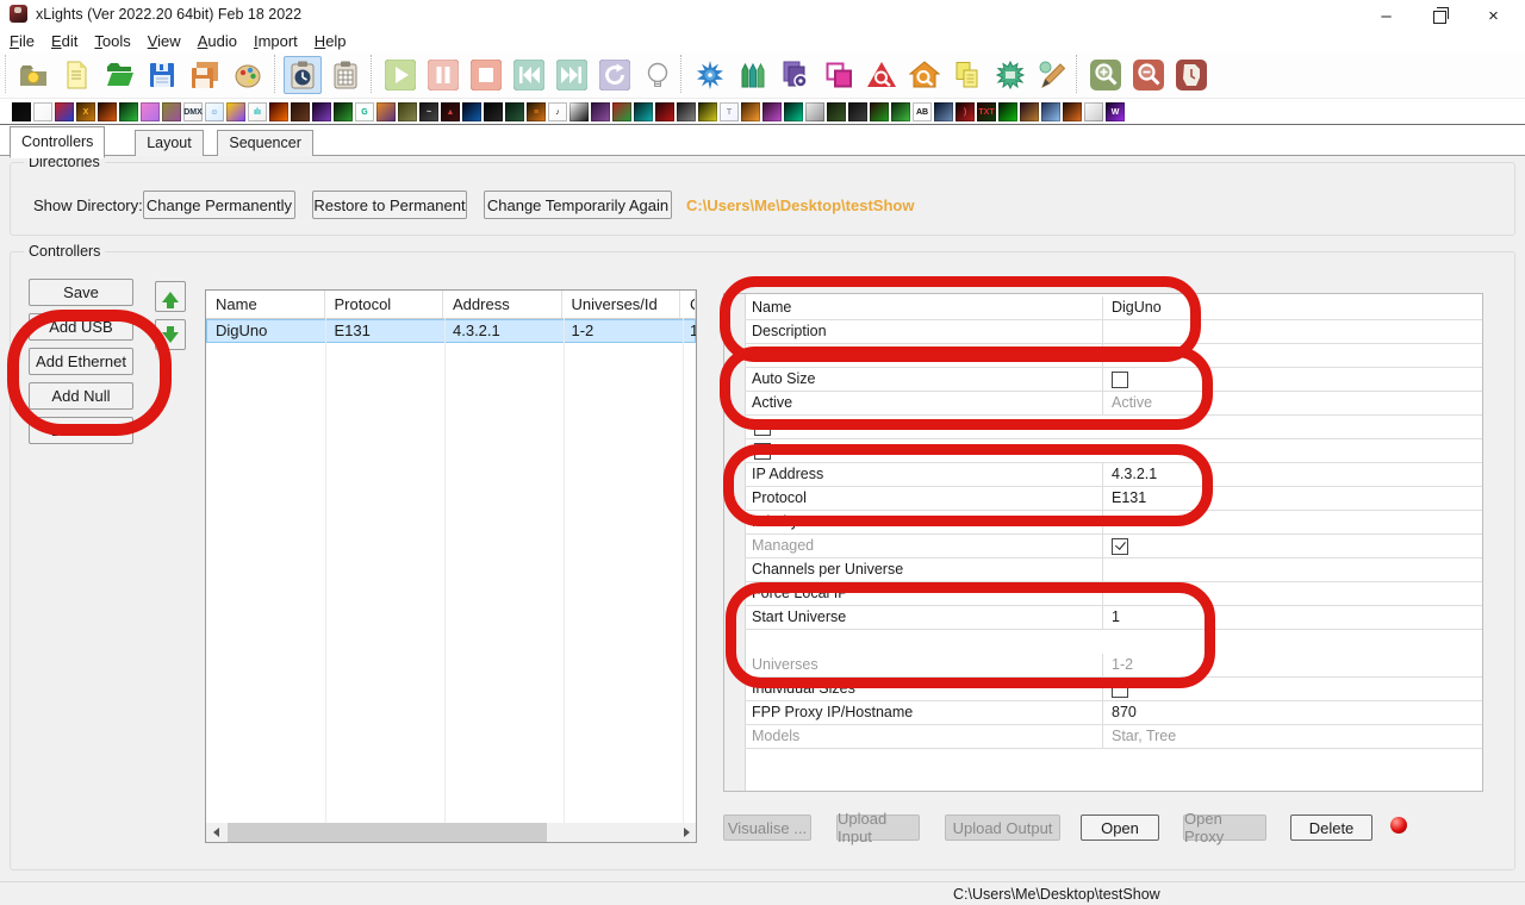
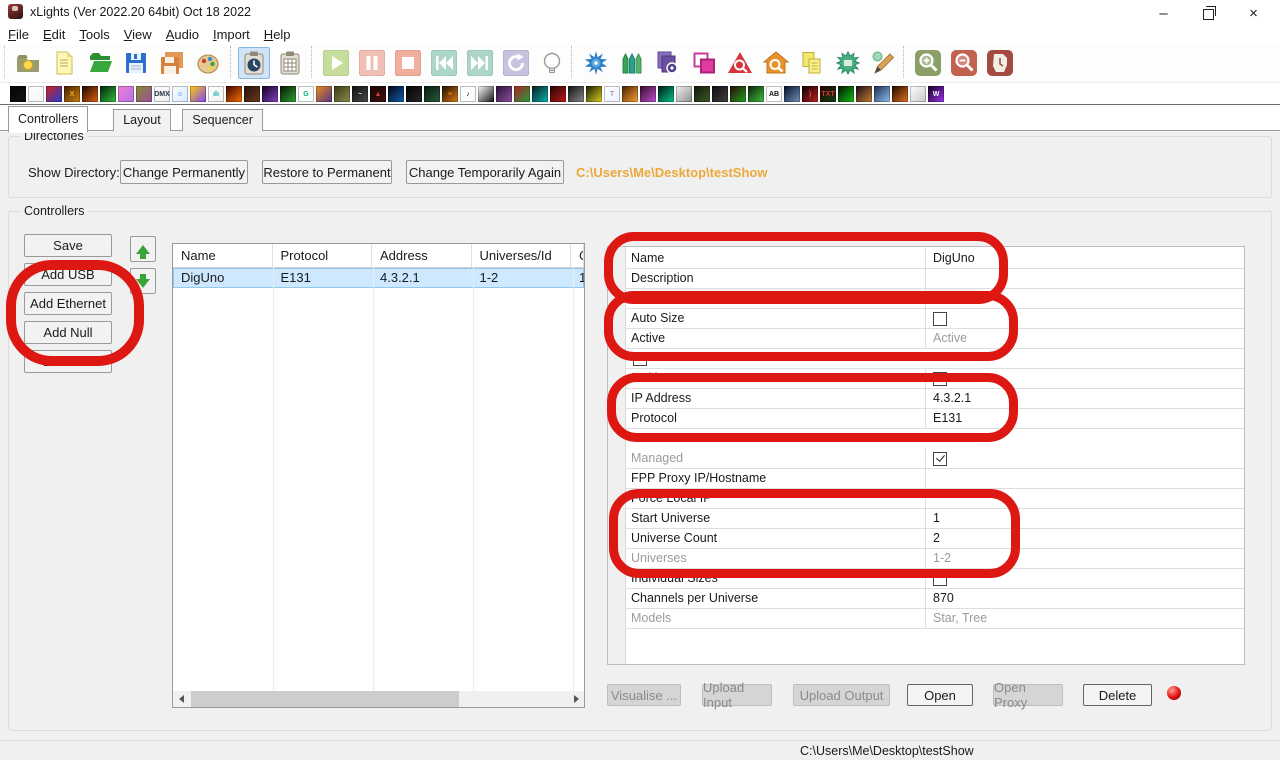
- xLights (Ver 2022.20 64bit) Feb 18 2022
+ xLights (Ver 2022.20 64bit) Oct 18 2022
  –
  ×
  File
  Edit
  Tools
  View
  Audio
  Import
  Help
  Controllers
  Layout
  Sequencer
  Directories
  Show Directory:
  C:\Users\Me\Desktop\testShow
  Controllers
  Name
  Protocol
  Address
  Universes/Id
  C
  DigUno
  E131
  4.3.2.1
  1-2
  1
  Name
  DigUno
  Description
  Vendor
  Auto Size
  Active
  Active
+ Multicast
  IP Address
  4.3.2.1
  Protocol
  E131
- Priority
- 100
  Managed
- Channels per Universe
+ FPP Proxy IP/Hostname
  Force Local IP
  Start Universe
  1
+ Universe Count
+ 2
  Universes
  1-2
  Individual Sizes
- FPP Proxy IP/Hostname
+ Channels per Universe
  870
  Models
  Star, Tree
  C:\Users\Me\Desktop\testShow
  Change Permanently
  Restore to Permanent
  Change Temporarily Again
  Save
  Add USB
  Add Ethernet
  Add Null
  Discover
  Visualise ...
  Upload Input
  Upload Output
  Open
  Open Proxy
  Delete
